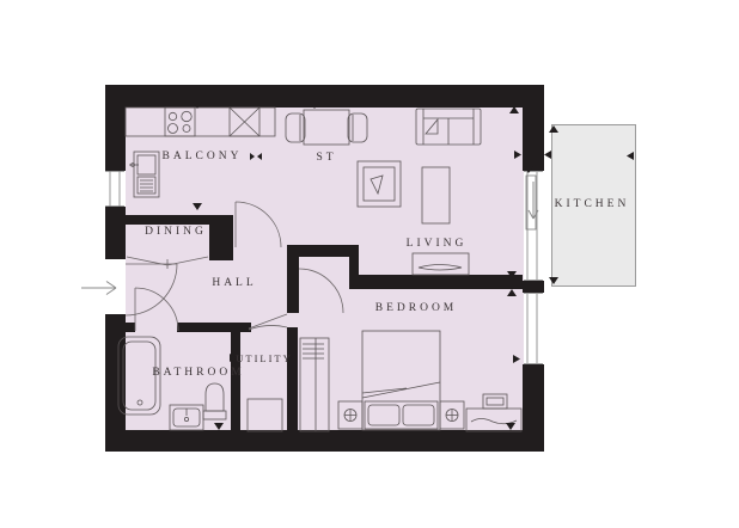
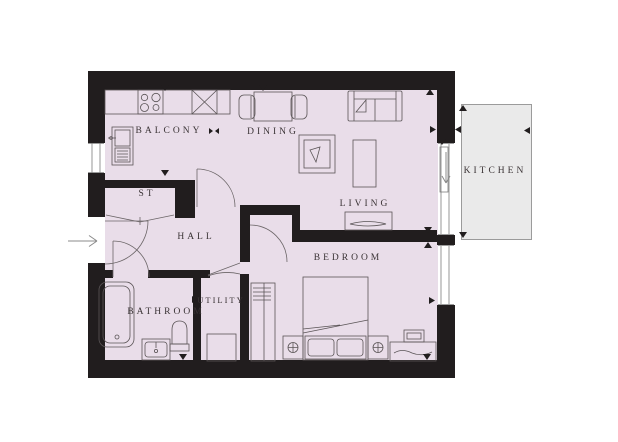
  BALCONY
- ST
+ DINING
  LIVING
- DINING
+ ST
  HALL
  BATHROOM
  UTILITY
  BEDROOM
  KITCHEN
